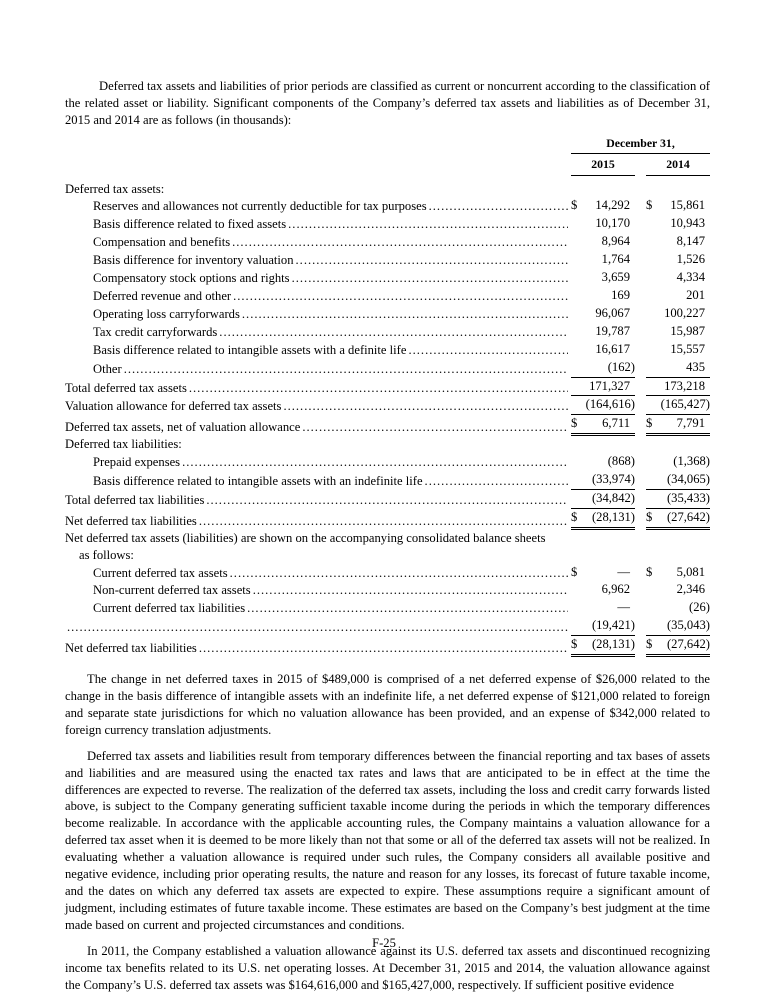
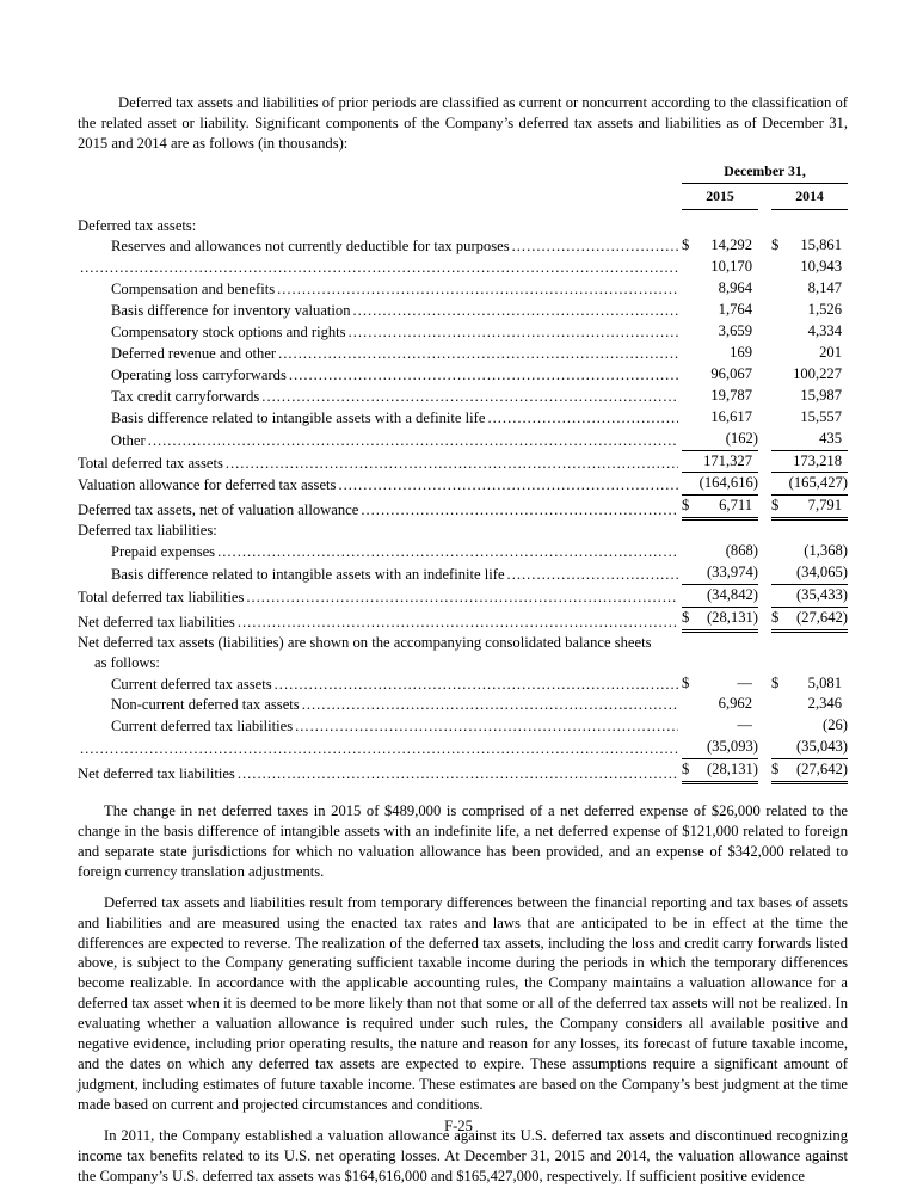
  Deferred tax assets and liabilities of prior periods are classified as current or noncurrent according to the classification of the related asset or liability. Significant components of the Company’s deferred tax assets and liabilities as of December 31, 2015 and 2014 are as follows (in thousands):
  December 31,
  2015
  2014
  Deferred tax assets:
  Reserves and allowances not currently deductible for tax purposes
  $
  14,292
  $
  15,861
- Basis difference related to fixed assets
  10,170
  10,943
  Compensation and benefits
  8,964
  8,147
  Basis difference for inventory valuation
  1,764
  1,526
  Compensatory stock options and rights
  3,659
  4,334
  Deferred revenue and other
  169
  201
  Operating loss carryforwards
  96,067
  100,227
  Tax credit carryforwards
  19,787
  15,987
  Basis difference related to intangible assets with a definite life
  16,617
  15,557
  Other
  (162)
  435
  Total deferred tax assets
  171,327
  173,218
  Valuation allowance for deferred tax assets
  (164,616)
  (165,427)
  Deferred tax assets, net of valuation allowance
  $
  6,711
  $
  7,791
  Deferred tax liabilities:
  Prepaid expenses
  (868)
  (1,368)
  Basis difference related to intangible assets with an indefinite life
  (33,974)
  (34,065)
  Total deferred tax liabilities
  (34,842)
  (35,433)
  Net deferred tax liabilities
  $
  (28,131)
  $
  (27,642)
  Net deferred tax assets (liabilities) are shown on the accompanying consolidated balance sheets
  as follows:
  Current deferred tax assets
  $
  —
  $
  5,081
  Non-current deferred tax assets
  6,962
  2,346
  Current deferred tax liabilities
  —
  (26)
- (19,421)
+ (35,093)
  (35,043)
  Net deferred tax liabilities
  $
  (28,131)
  $
  (27,642)
  The change in net deferred taxes in 2015 of $489,000 is comprised of a net deferred expense of $26,000 related to the change in the basis difference of intangible assets with an indefinite life, a net deferred expense of $121,000 related to foreign and separate state jurisdictions for which no valuation allowance has been provided, and an expense of $342,000 related to foreign currency translation adjustments.
  Deferred tax assets and liabilities result from temporary differences between the financial reporting and tax bases of assets and liabilities and are measured using the enacted tax rates and laws that are anticipated to be in effect at the time the differences are expected to reverse. The realization of the deferred tax assets, including the loss and credit carry forwards listed above, is subject to the Company generating sufficient taxable income during the periods in which the temporary differences become realizable. In accordance with the applicable accounting rules, the Company maintains a valuation allowance for a deferred tax asset when it is deemed to be more likely than not that some or all of the deferred tax assets will not be realized. In evaluating whether a valuation allowance is required under such rules, the Company considers all available positive and negative evidence, including prior operating results, the nature and reason for any losses, its forecast of future taxable income, and the dates on which any deferred tax assets are expected to expire. These assumptions require a significant amount of judgment, including estimates of future taxable income. These estimates are based on the Company’s best judgment at the time made based on current and projected circumstances and conditions.
  In 2011, the Company established a valuation allowance against its U.S. deferred tax assets and discontinued recognizing income tax benefits related to its U.S. net operating losses. At December 31, 2015 and 2014, the valuation allowance against the Company’s U.S. deferred tax assets was $164,616,000 and $165,427,000, respectively. If sufficient positive evidence
  F-25
